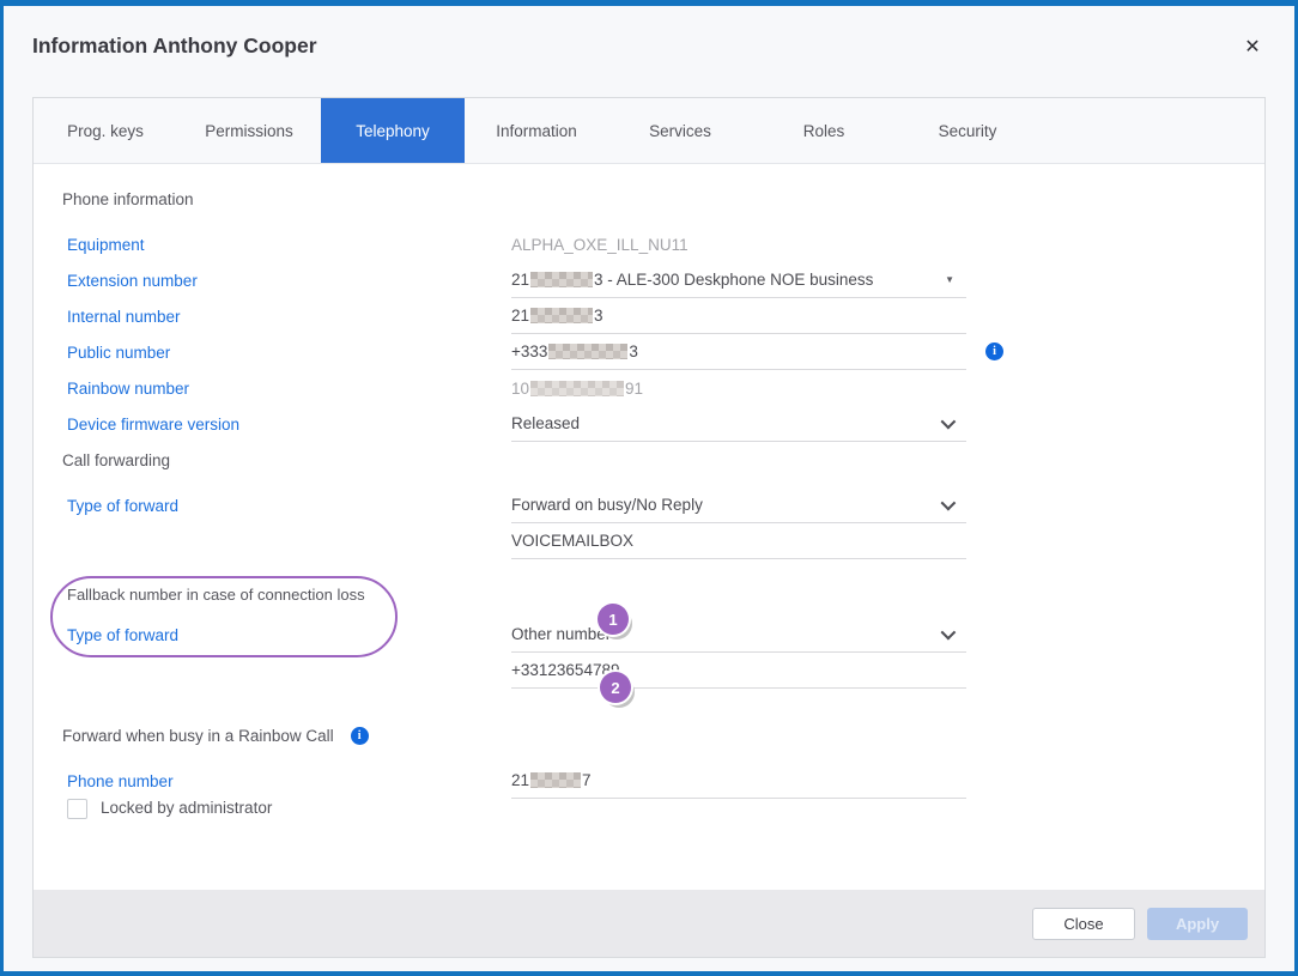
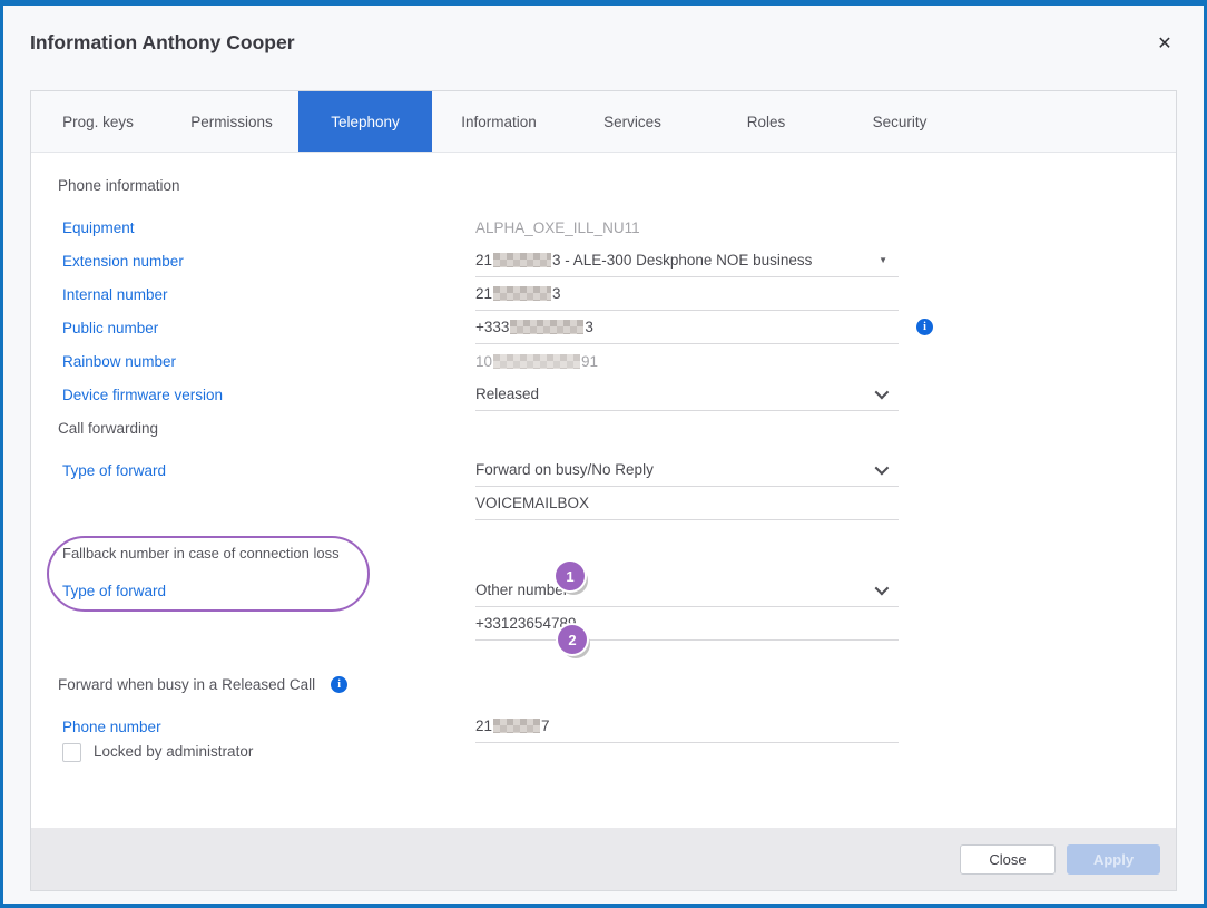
  Information Anthony Cooper
  ✕
  Prog. keys
  Permissions
  Telephony
  Information
  Services
  Roles
  Security
  Phone information
  Equipment
  ALPHA_OXE_ILL_NU11
  Extension number
  21 3 - ALE-300 Deskphone NOE business
  ▼
  Internal number
  21 3
  Public number
  +333 3
  i
  Rainbow number
  10 91
  Device firmware version
  Released
  Call forwarding
  Type of forward
  Forward on busy/No Reply
  VOICEMAILBOX
  Fallback number in case of connection loss
  Type of forward
  Other numbe
  1
  +33123654789
  2
- Forward when busy in a Rainbow Call
+ Forward when busy in a Released Call
  i
  Phone number
  21 7
  Locked by administrator
  Close
  Apply
